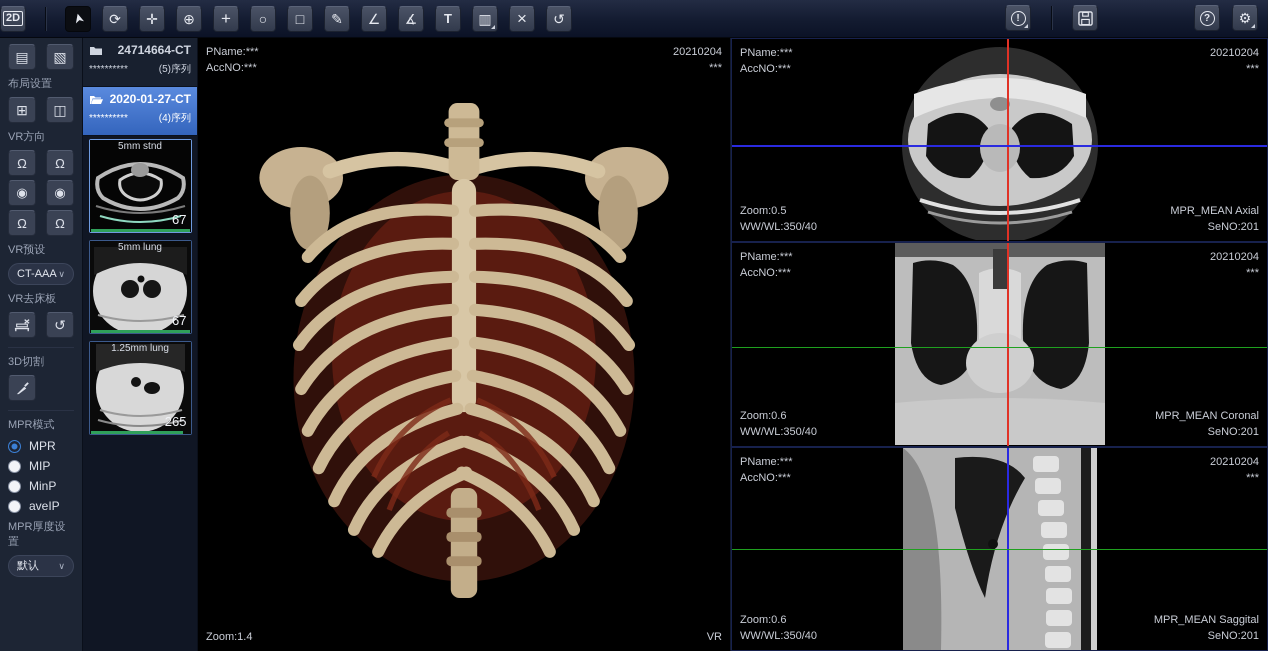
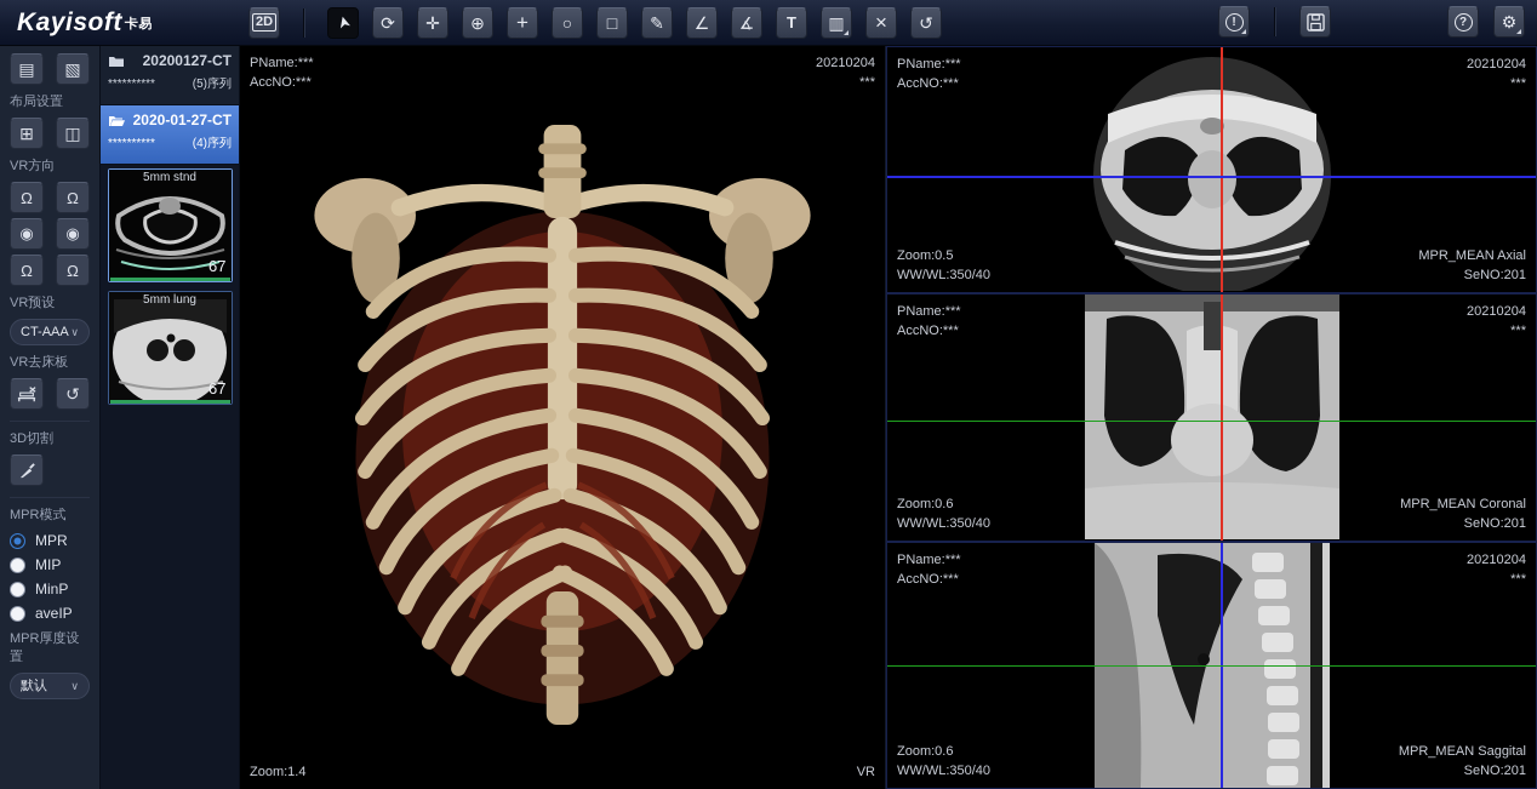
+ Kayisoft 卡易
  2D
  ⟳
  ✛
  ⊕
  +
  ○
  □
  ✎
  ∠
  ∡
  T
  ▥
  ×
  ↺
  !
  ?
  ⚙
  ▤
  ▧
  布局设置
  ⊞
  ◫
  VR方向
  Ω
  Ω
  ◉
  ◉
  Ω
  Ω
  VR预设
  CT-AAA
  ∨
  VR去床板
  ↺
  3D切割
  MPR模式
  MPR
  MIP
  MinP
  aveIP
  MPR厚度设置
  默认
  ∨
- 24714664-CT
+ 20200127-CT
  **********
  (5)序列
  2020-01-27-CT
  **********
  (4)序列
  5mm stnd
  67
  5mm lung
  67
- 1.25mm lung
- 265
  PName:***
  AccNO:***
  20210204
  ***
  Zoom:1.4
  VR
  PName:***
  AccNO:***
  20210204
  ***
  Zoom:0.5
  WW/WL:350/40
  MPR_MEAN Axial
  SeNO:201
  PName:***
  AccNO:***
  20210204
  ***
  Zoom:0.6
  WW/WL:350/40
  MPR_MEAN Coronal
  SeNO:201
  PName:***
  AccNO:***
  20210204
  ***
  Zoom:0.6
  WW/WL:350/40
  MPR_MEAN Saggital
  SeNO:201
